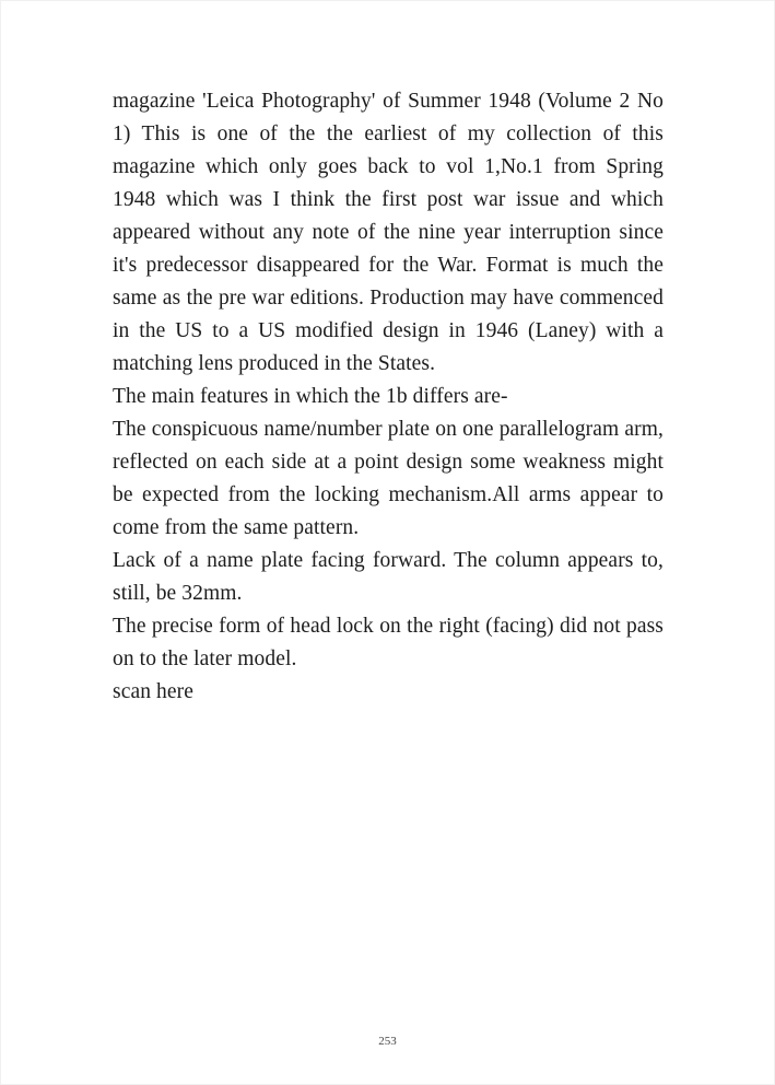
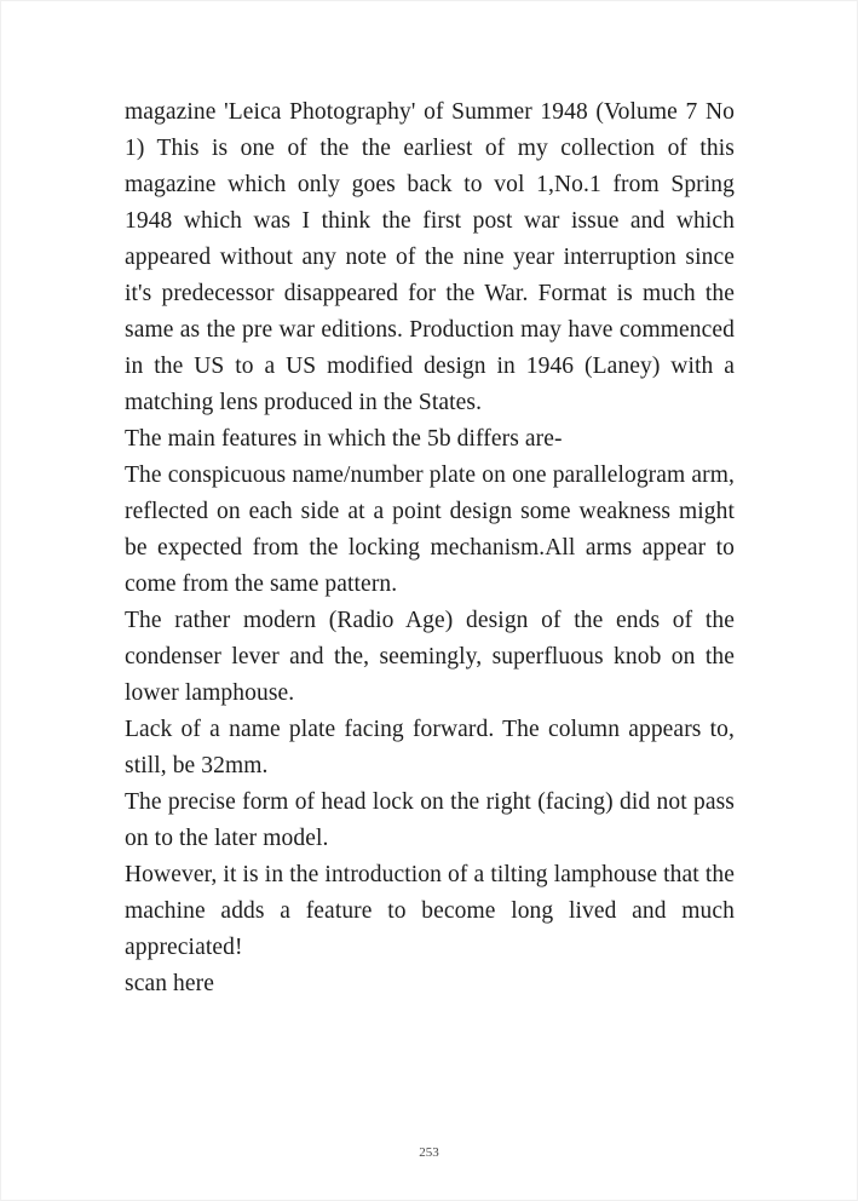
- magazine 'Leica Photography' of Summer 1948 (Volume 2 No 1) This is one of the the earliest of my collection of this magazine which only goes back to vol 1,No.1 from Spring 1948 which was I think the first post war issue and which appeared without any note of the nine year interruption since it's predecessor disappeared for the War. Format is much the same as the pre war editions. Production may have commenced in the US to a US modified design in 1946 (Laney) with a matching lens produced in the States.
+ magazine 'Leica Photography' of Summer 1948 (Volume 7 No 1) This is one of the the earliest of my collection of this magazine which only goes back to vol 1,No.1 from Spring 1948 which was I think the first post war issue and which appeared without any note of the nine year interruption since it's predecessor disappeared for the War. Format is much the same as the pre war editions. Production may have commenced in the US to a US modified design in 1946 (Laney) with a matching lens produced in the States.
- The main features in which the 1b differs are-
+ The main features in which the 5b differs are-
  The conspicuous name/number plate on one parallelogram arm, reflected on each side at a point design some weakness might be expected from the locking mechanism.All arms appear to come from the same pattern.
+ The rather modern (Radio Age) design of the ends of the condenser lever and the, seemingly, superfluous knob on the lower lamphouse.
  Lack of a name plate facing forward. The column appears to, still, be 32mm.
  The precise form of head lock on the right (facing) did not pass on to the later model.
+ However, it is in the introduction of a tilting lamphouse that the machine adds a feature to become long lived and much appreciated!
  scan here
  253
